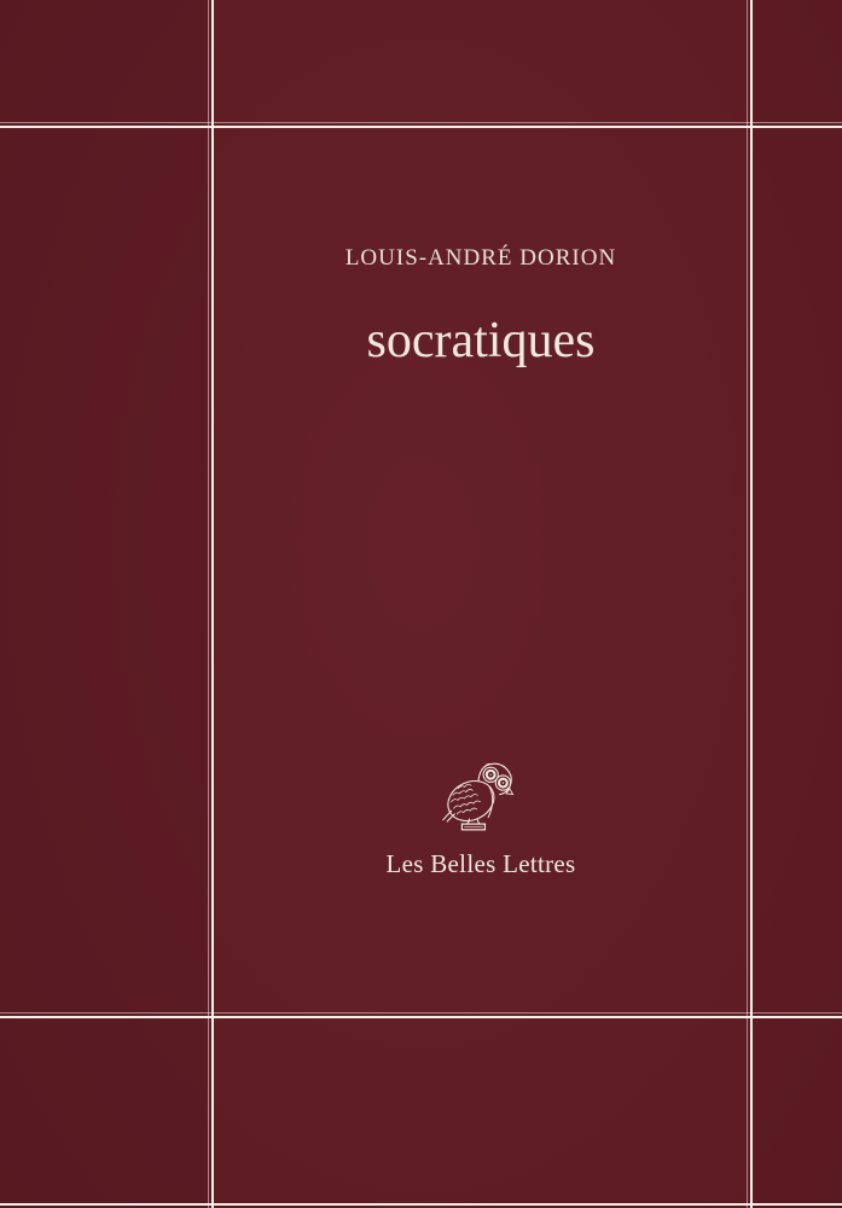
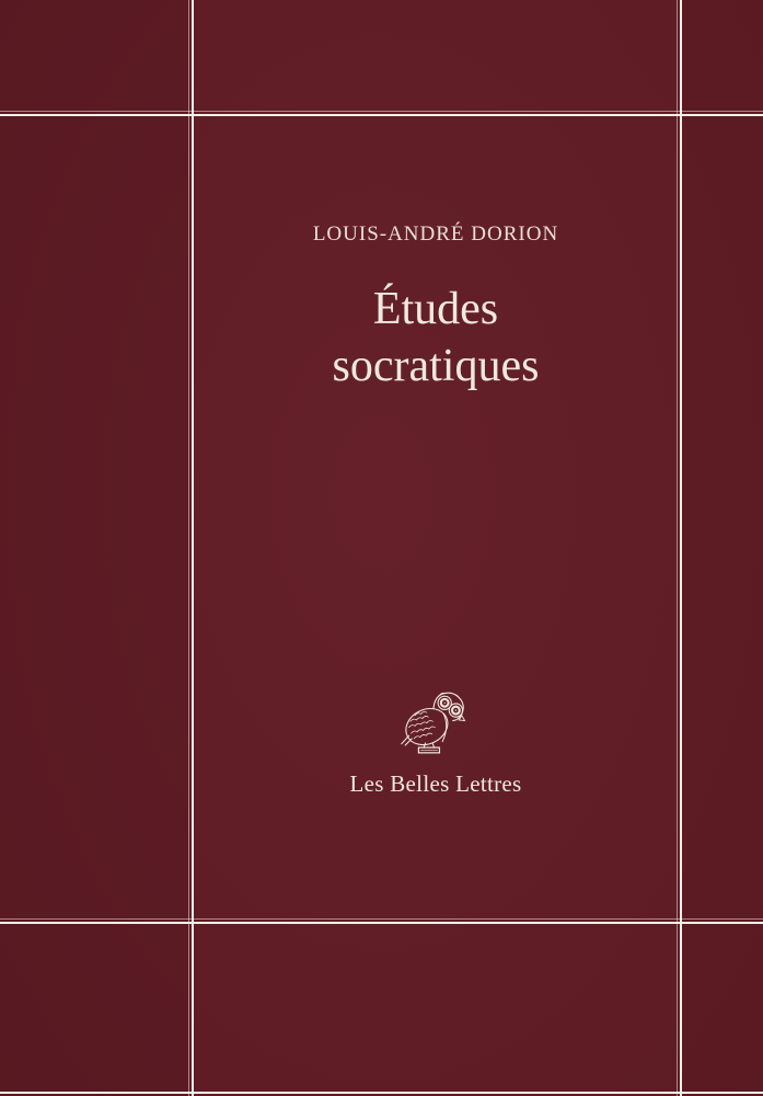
  LOUIS-ANDRÉ DORION
+ Études
  socratiques
  Les Belles Lettres
